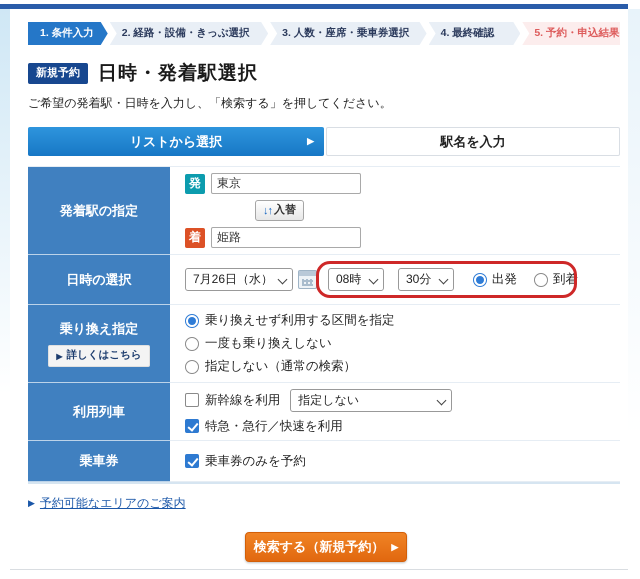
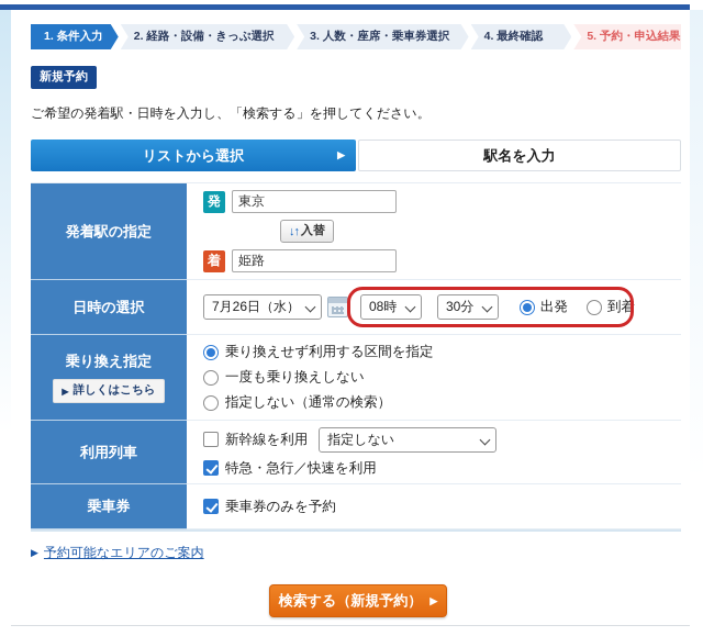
  1. 条件入力
  2. 経路・設備・きっぷ選択
  3. 人数・座席・乗車券選択
  4. 最終確認
  5. 予約・申込結果
  新規予約
- 日時・発着駅選択
  ご希望の発着駅・日時を入力し、「検索する」を押してください。
  リストから選択
  ▶
  駅名を入力
  発着駅の指定
  発
  東京
  ↓↑
  入替
  着
  姫路
  日時の選択
  7月26日（水）
  08時
  30分
  出発
  到着
  乗り換え指定
  ▶
  詳しくはこちら
  乗り換えせず利用する区間を指定
  一度も乗り換えしない
  指定しない（通常の検索）
  利用列車
  新幹線を利用
  指定しない
  特急・急行／快速を利用
  乗車券
  乗車券のみを予約
  ▶
  予約可能なエリアのご案内
  検索する（新規予約）
  ▶
